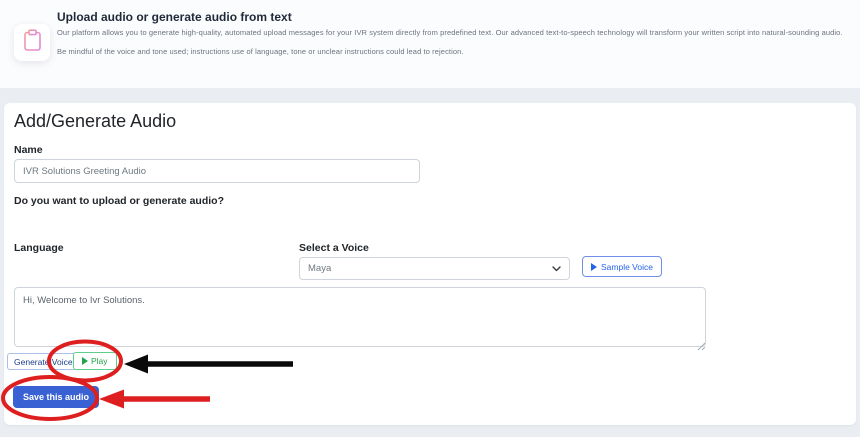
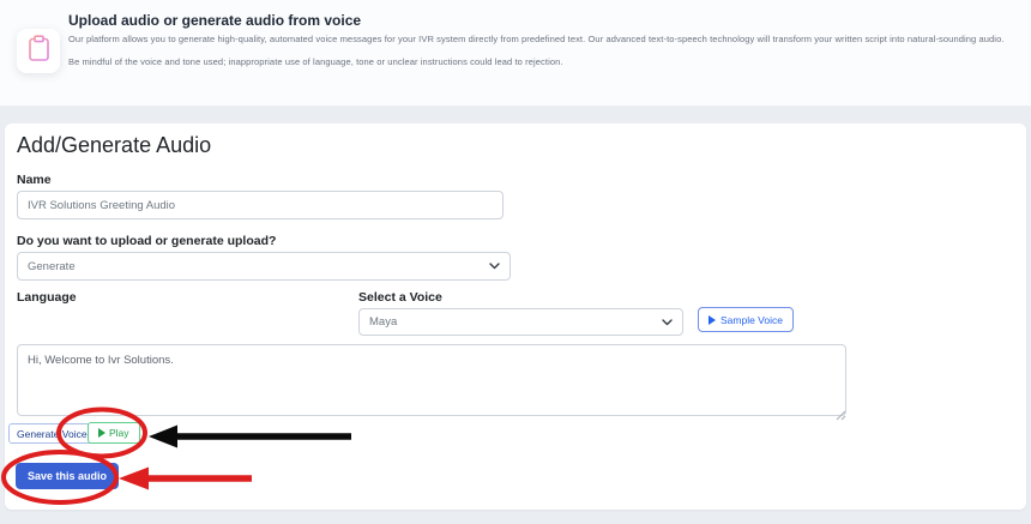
- Upload audio or generate audio from text
+ Upload audio or generate audio from voice
- Our platform allows you to generate high-quality, automated upload messages for your IVR system directly from predefined text. Our advanced text-to-speech technology will transform your written script into natural-sounding audio.
+ Our platform allows you to generate high-quality, automated voice messages for your IVR system directly from predefined text. Our advanced text-to-speech technology will transform your written script into natural-sounding audio.
- Be mindful of the voice and tone used; instructions use of language, tone or unclear instructions could lead to rejection.
+ Be mindful of the voice and tone used; inappropriate use of language, tone or unclear instructions could lead to rejection.
  Add/Generate Audio
  Name
  IVR Solutions Greeting Audio
- Do you want to upload or generate audio?
+ Do you want to upload or generate upload?
+ Generate
  Language
  Select a Voice
  Maya
  Sample Voice
  Hi, Welcome to Ivr Solutions.
  Generat Voice
  Play
  Save this audio
